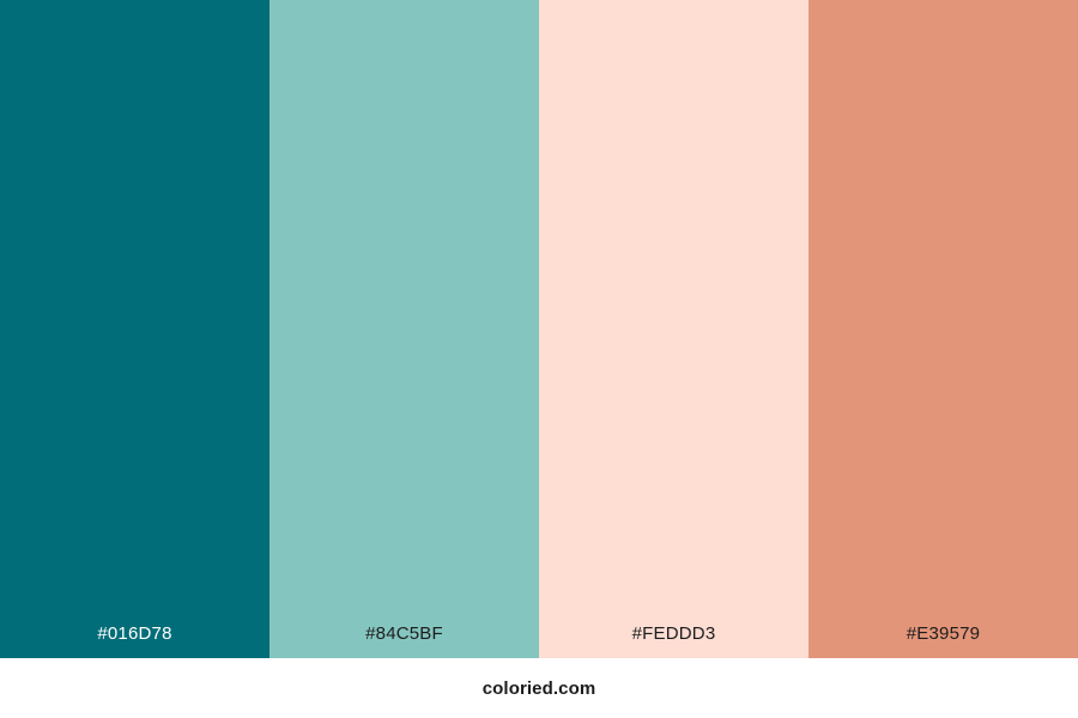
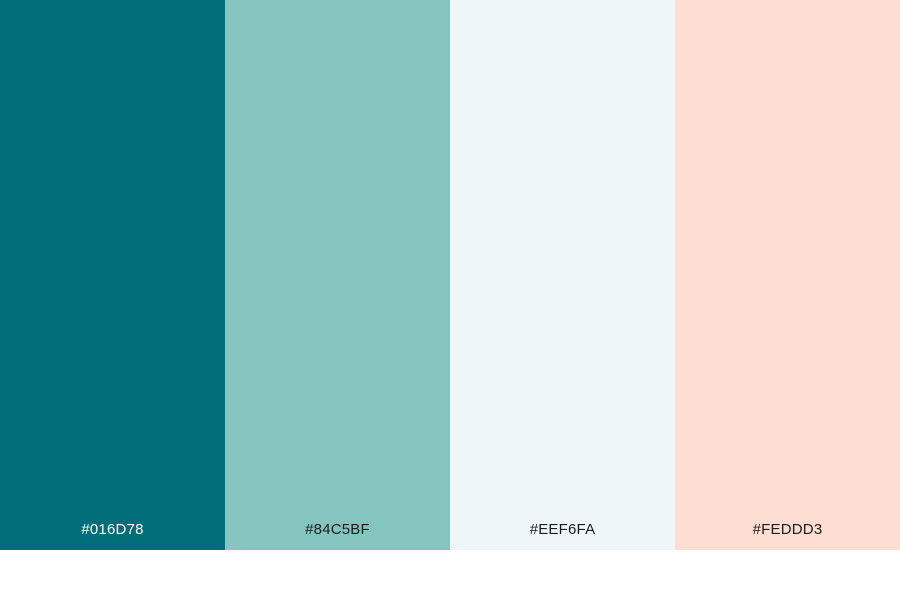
  #016D78
  #84C5BF
+ #EEF6FA
  #FEDDD3
- #E39579
- coloried.com
